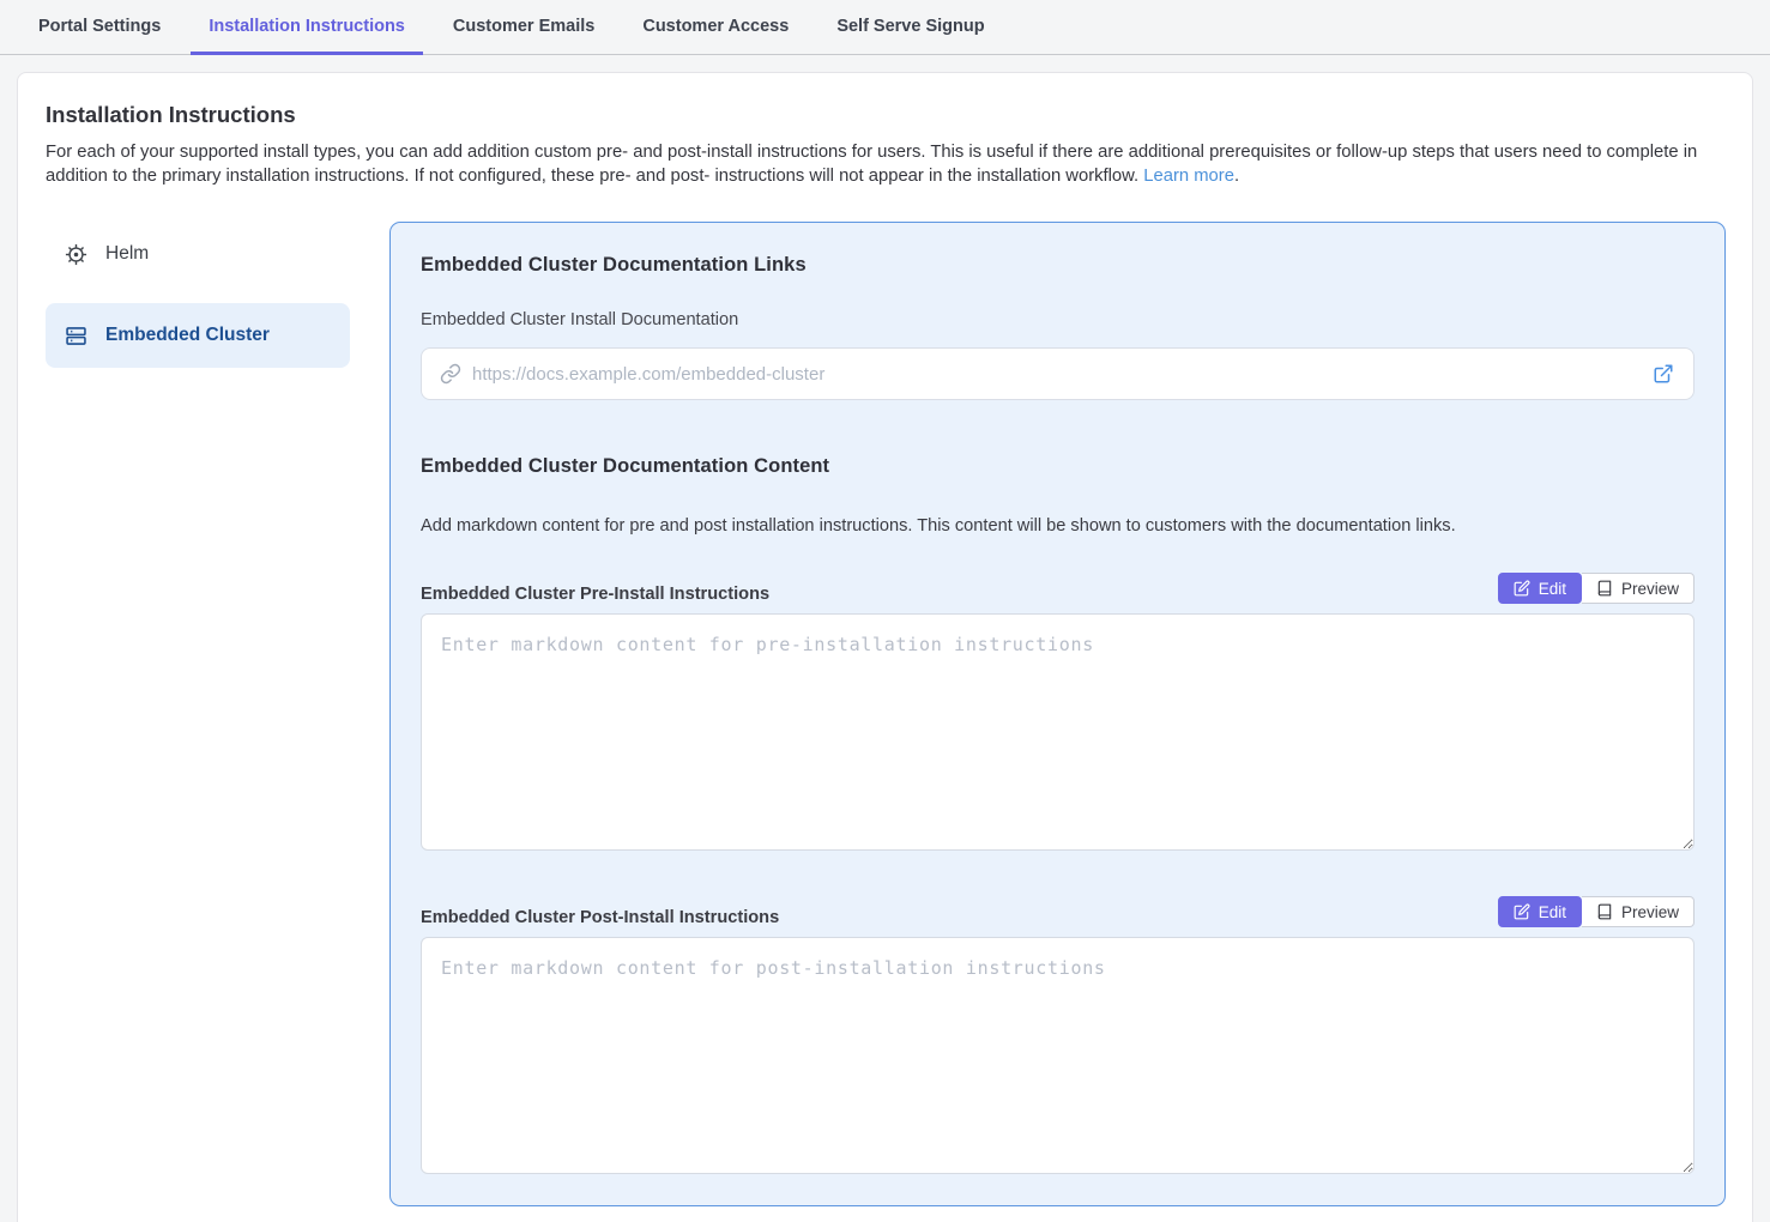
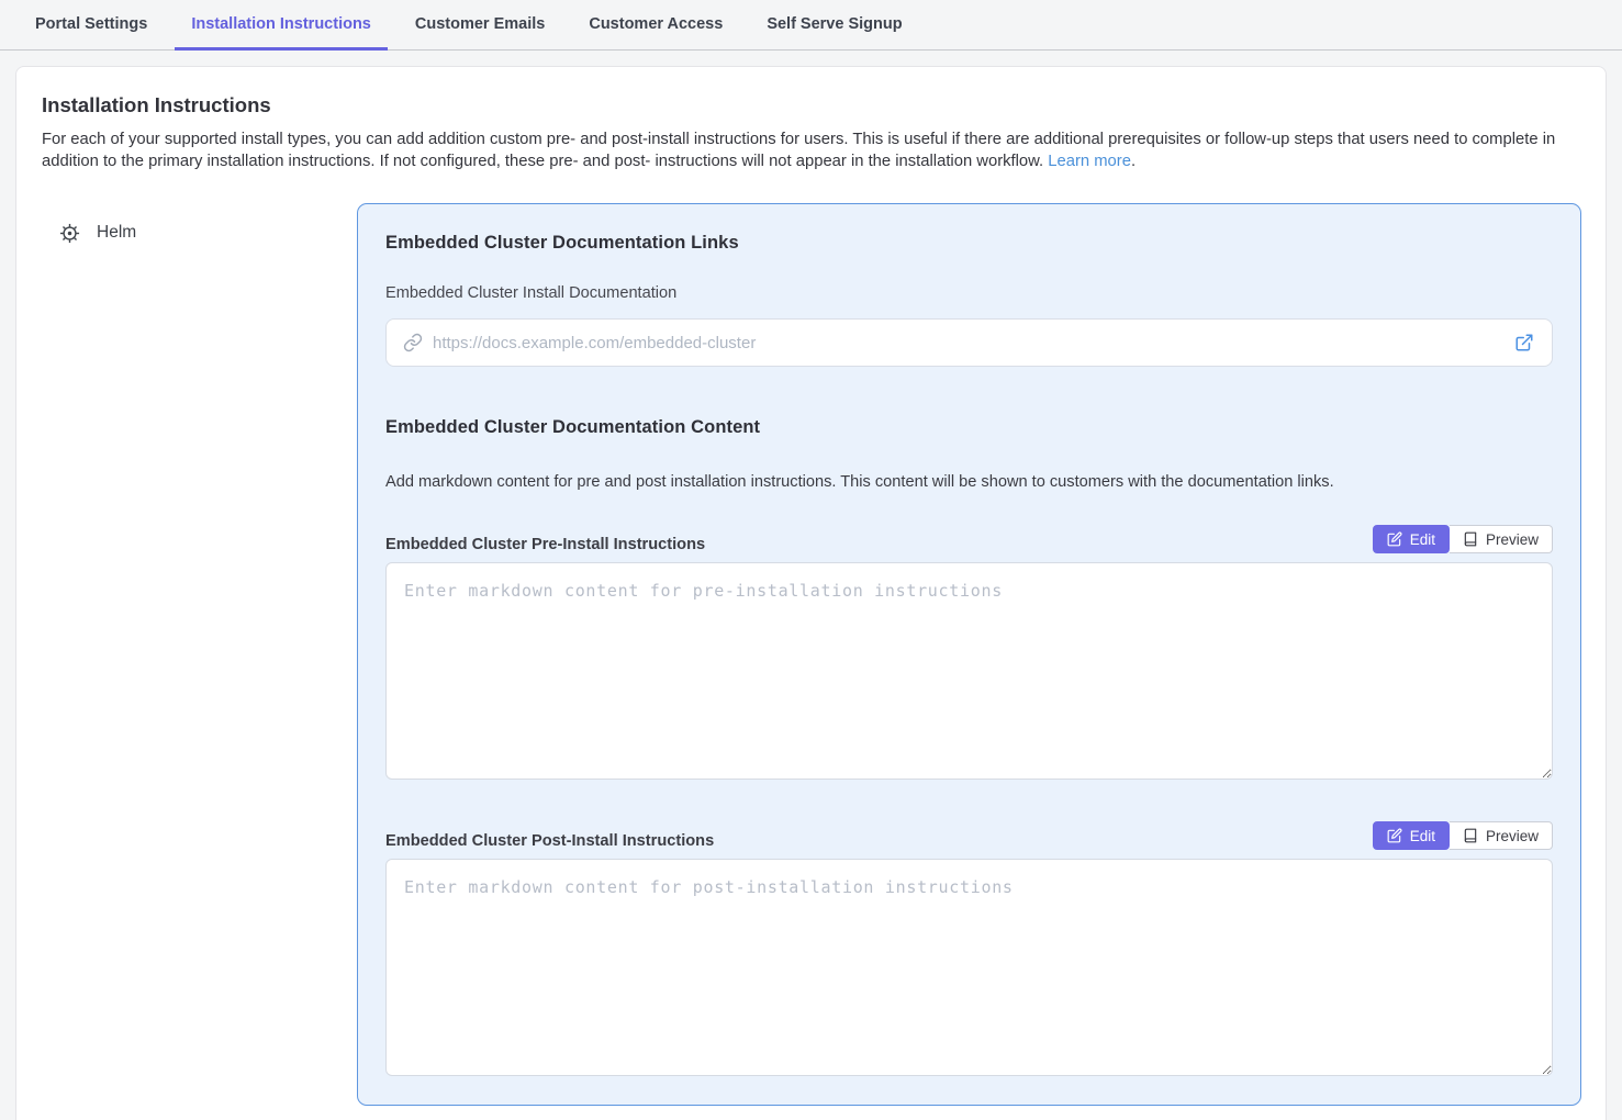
  Portal Settings
  Installation Instructions
  Customer Emails
  Customer Access
  Self Serve Signup
  Installation Instructions
  For each of your supported install types, you can add addition custom pre- and post-install instructions for users. This is useful if there are additional prerequisites or follow-up steps that users need to complete in addition to the primary installation instructions. If not configured, these pre- and post- instructions will not appear in the installation workflow. Learn more.
  Helm
- Embedded Cluster
  Embedded Cluster Documentation Links
  Embedded Cluster Install Documentation
  https://docs.example.com/embedded-cluster
  Embedded Cluster Documentation Content
  Add markdown content for pre and post installation instructions. This content will be shown to customers with the documentation links.
  Embedded Cluster Pre-Install Instructions
  Edit
  Preview
  Enter markdown content for pre-installation instructions
  Embedded Cluster Post-Install Instructions
  Edit
  Preview
  Enter markdown content for post-installation instructions
